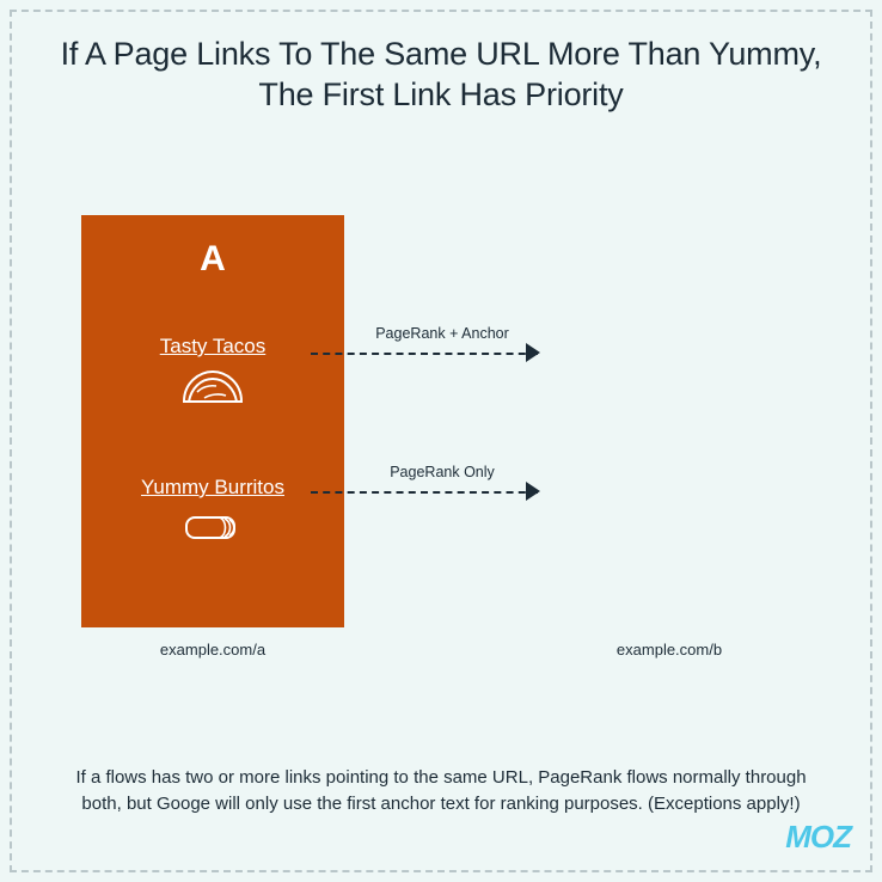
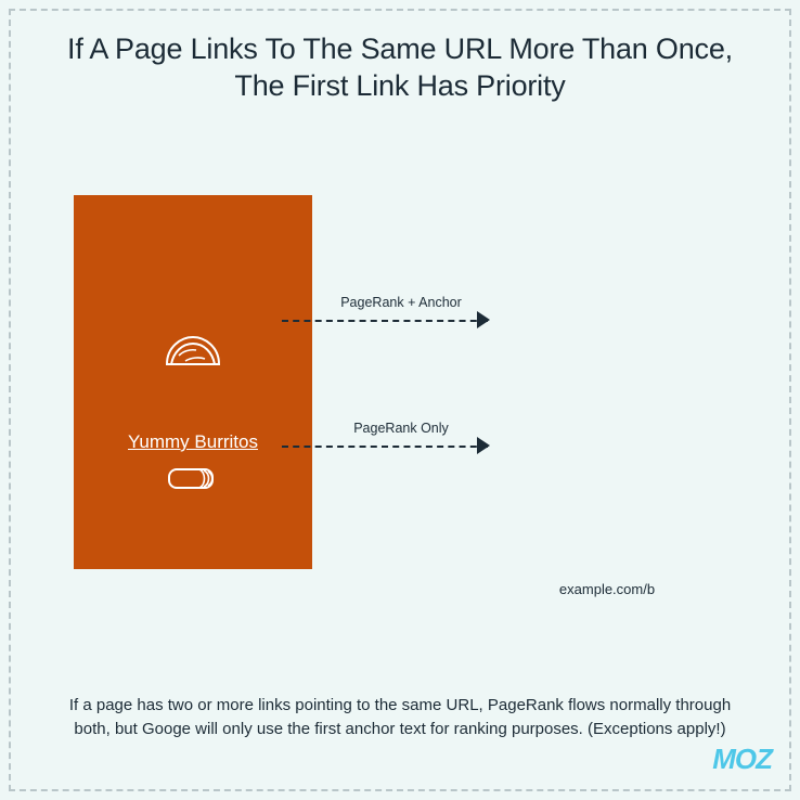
- If A Page Links To The Same URL More Than Yummy, The First Link Has Priority
+ If A Page Links To The Same URL More Than Once, The First Link Has Priority
- A
- Tasty Tacos
  Yummy Burritos
- example.com/a
  example.com/b
  PageRank + Anchor
  PageRank Only
- If a flows has two or more links pointing to the same URL, PageRank flows normally through both, but Googe will only use the first anchor text for ranking purposes. (Exceptions apply!)
+ If a page has two or more links pointing to the same URL, PageRank flows normally through both, but Googe will only use the first anchor text for ranking purposes. (Exceptions apply!)
  MOZ
